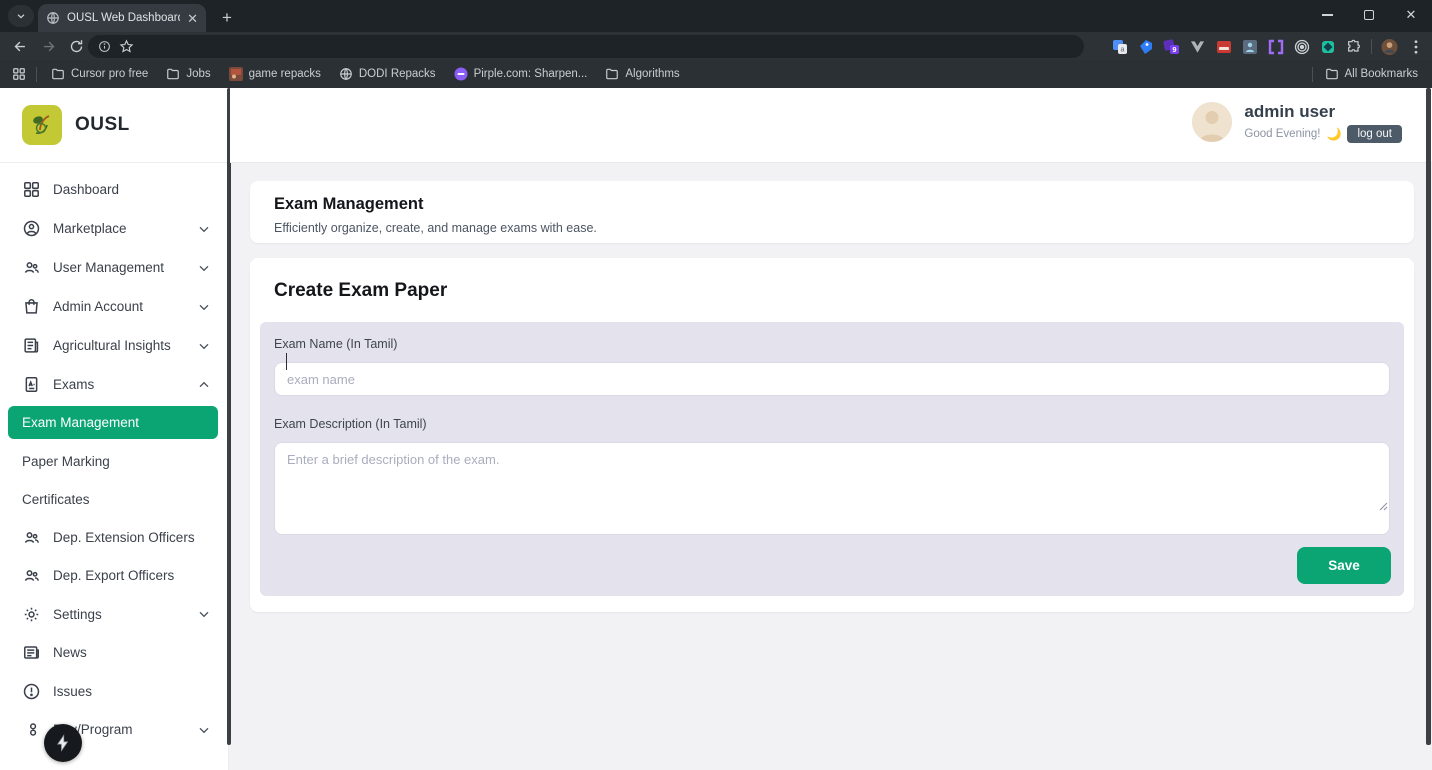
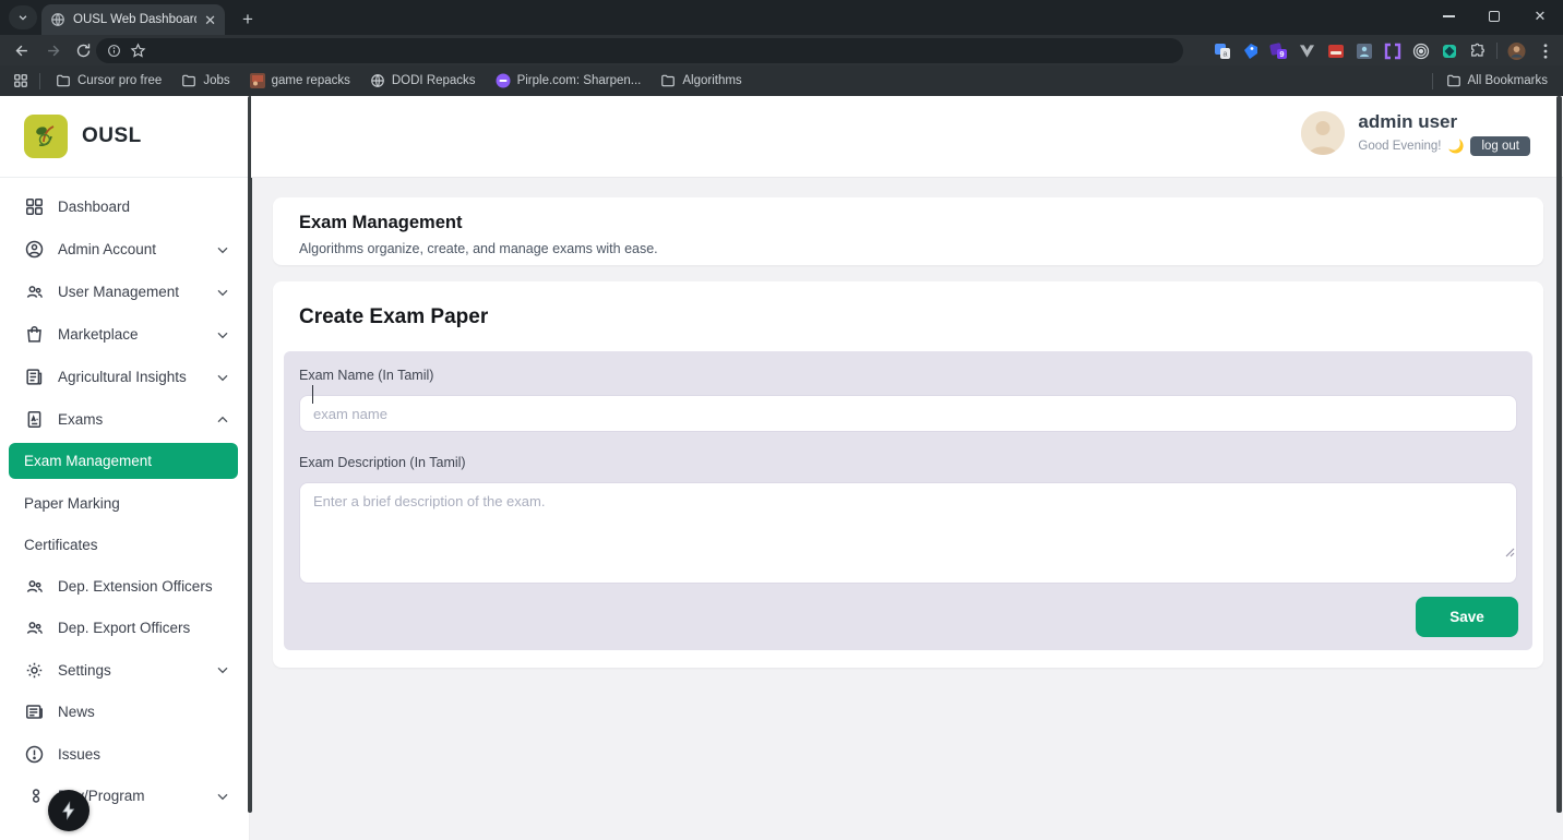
  OUSL Web Dashboar
  ✕
  +
  ✕
  9
  Cursor pro free
  Jobs
  game repacks
  DODI Repacks
  Pirple.com: Sharpen...
  Algorithms
  All Bookmarks
  OUSL
  Dashboard
- Marketplace
+ Admin Account
  User Management
- Admin Account
+ Marketplace
  Agricultural Insights
  Exams
  Exam Management
  Paper Marking
  Certificates
  Dep. Extension Officers
  Dep. Export Officers
  Settings
  News
  Issues
  /Program
  admin user
  Good Evening!
  🌙
  log out
  Exam Management
- Efficiently organize, create, and manage exams with ease.
+ Algorithms organize, create, and manage exams with ease.
  Create Exam Paper
  Exam Name (In Tamil) exam name
  Exam Description (In Tamil) Enter a brief description of the exam.
  Save
